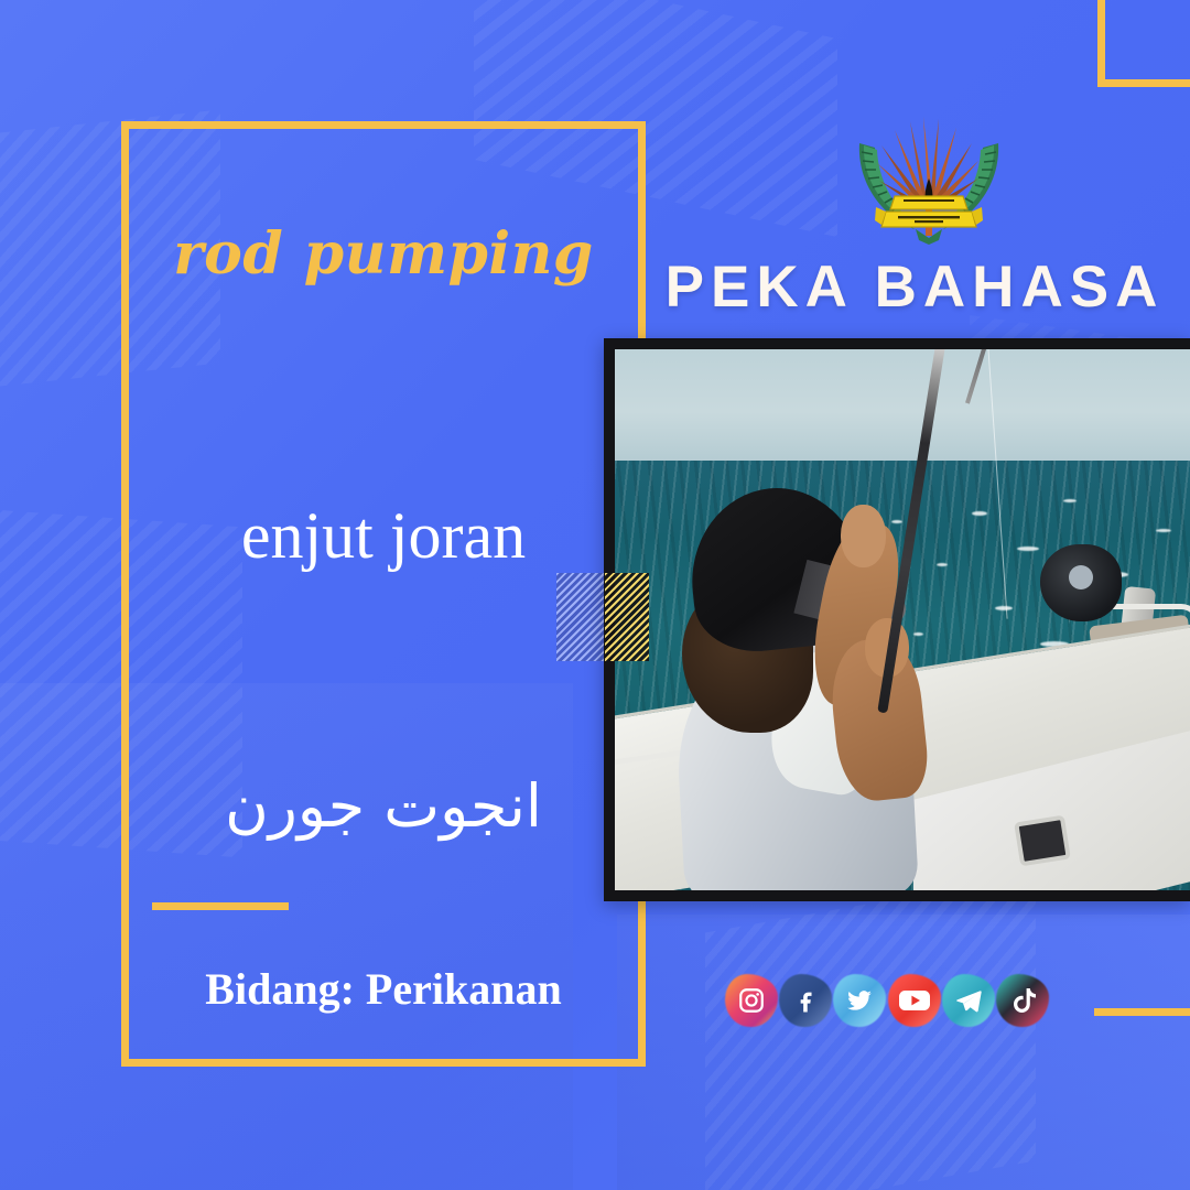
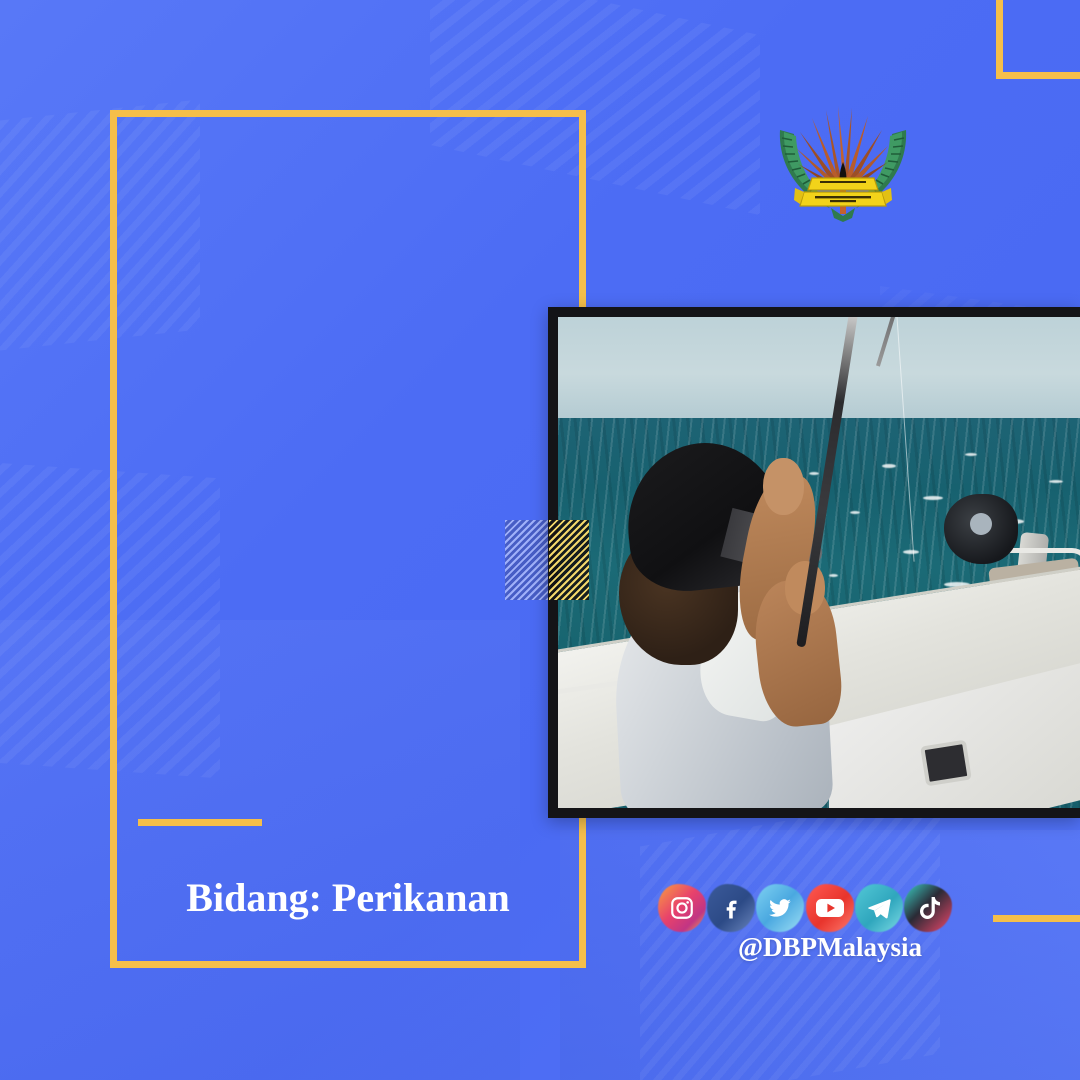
- PEKA BAHASA
- rod pumping
- enjut joran
- انجوت جورن
  Bidang: Perikanan
+ @DBPMalaysia
